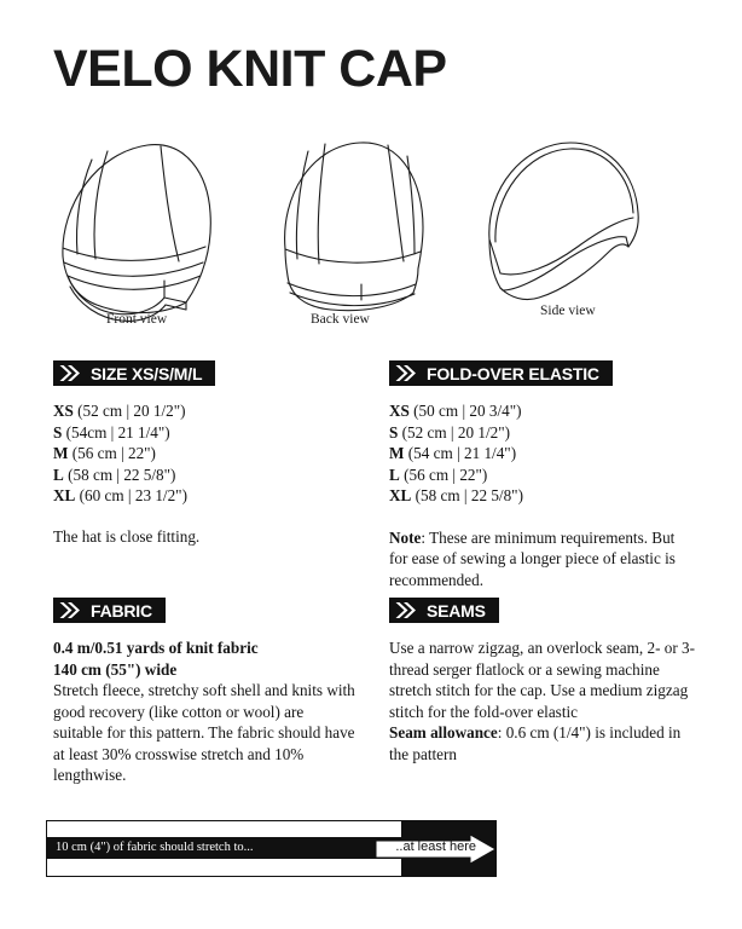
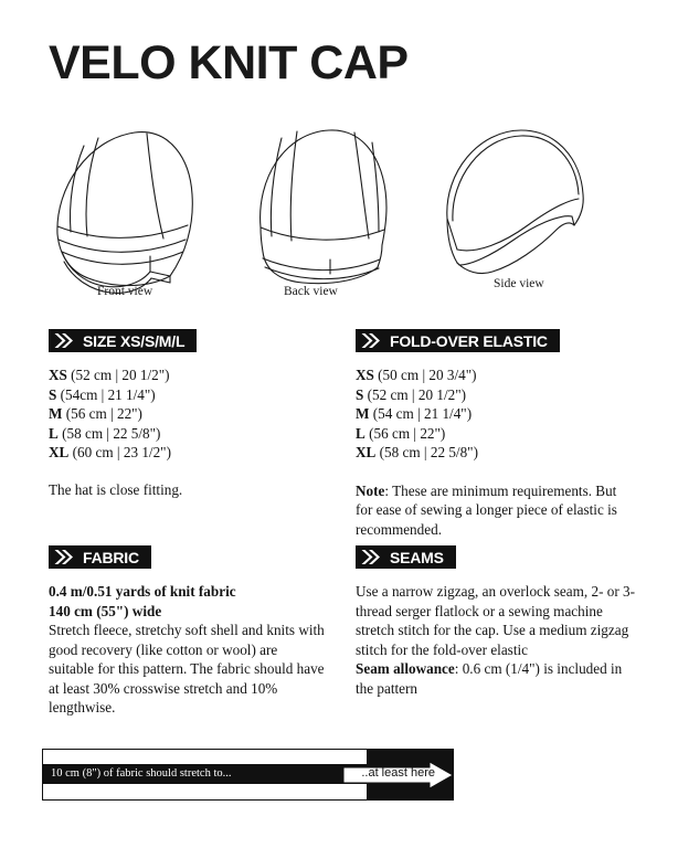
  VELO KNIT CAP
  Front view
  Back view
  Side view
  SIZE XS/S/M/L
  XS (52 cm | 20 1/2")
  S (54cm | 21 1/4")
  M (56 cm | 22")
  L (58 cm | 22 5/8")
  XL (60 cm | 23 1/2")
  The hat is close fitting.
  FOLD-OVER ELASTIC
  XS (50 cm | 20 3/4")
  S (52 cm | 20 1/2")
  M (54 cm | 21 1/4")
  L (56 cm | 22")
  XL (58 cm | 22 5/8")
  Note: These are minimum requirements. But for ease of sewing a longer piece of elastic is recommended.
  FABRIC
  0.4 m/0.51 yards of knit fabric
  140 cm (55") wide
  Stretch fleece, stretchy soft shell and knits with good recovery (like cotton or wool) are suitable for this pattern. The fabric should have at least 30% crosswise stretch and 10% lengthwise.
  SEAMS
  Use a narrow zigzag, an overlock seam, 2- or 3-thread serger flatlock or a sewing machine stretch stitch for the cap. Use a medium zigzag stitch for the fold-over elastic
  Seam allowance: 0.6 cm (1/4") is included in the pattern
- 10 cm (4") of fabric should stretch to...
+ 10 cm (8") of fabric should stretch to...
  ..at least here
